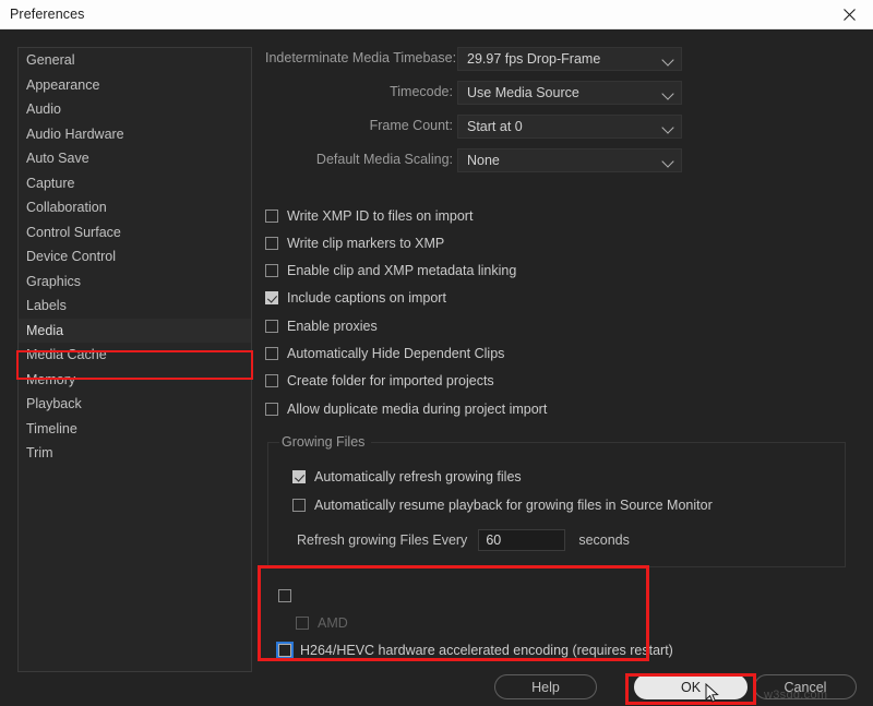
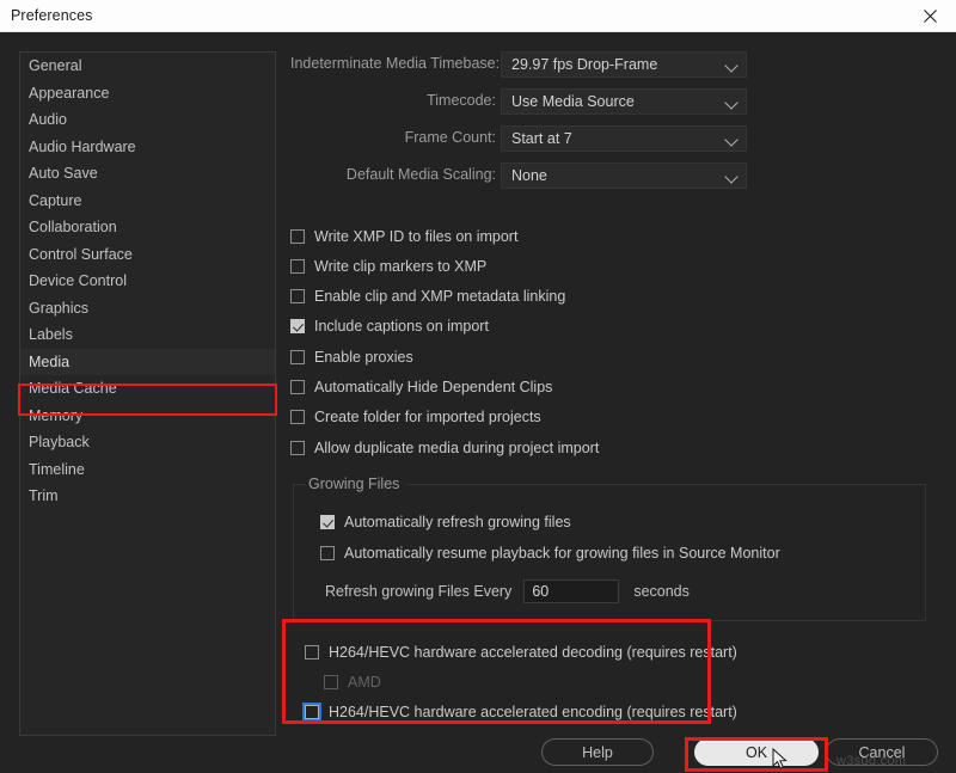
  Preferences
  General
  Appearance
  Audio
  Audio Hardware
  Auto Save
  Capture
  Collaboration
  Control Surface
  Device Control
  Graphics
  Labels
  Media
  Media Cache
  Memory
  Playback
  Timeline
  Trim
  Indeterminate Media Timebase:
  29.97 fps Drop-Frame
  Timecode:
  Use Media Source
  Frame Count:
- Start at 0
+ Start at 7
  Default Media Scaling:
  None
  Write XMP ID to files on import
  Write clip markers to XMP
  Enable clip and XMP metadata linking
  Include captions on import
  Enable proxies
  Automatically Hide Dependent Clips
  Create folder for imported projects
  Allow duplicate media during project import
  Growing Files
  Automatically refresh growing files
  Automatically resume playback for growing files in Source Monitor
  Refresh growing Files Every
  60
  seconds
+ H264/HEVC hardware accelerated decoding (requires restart)
  AMD
  H264/HEVC hardware accelerated encoding (requires restart)
  Help
  OK
  Cancel
  w3sdd.com
